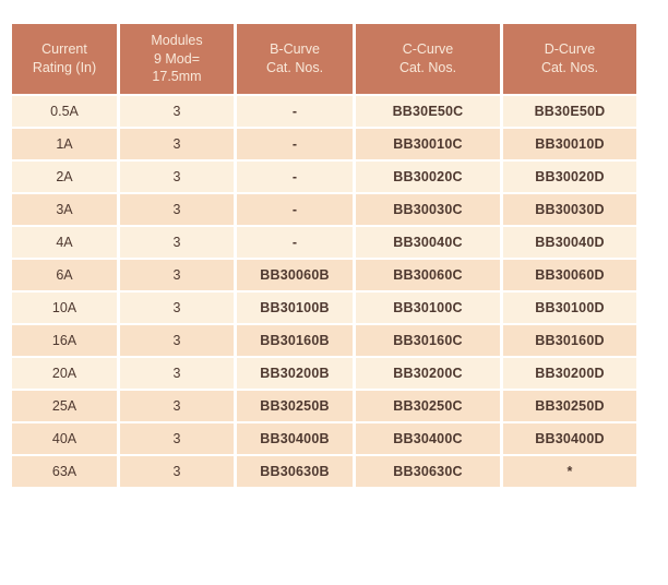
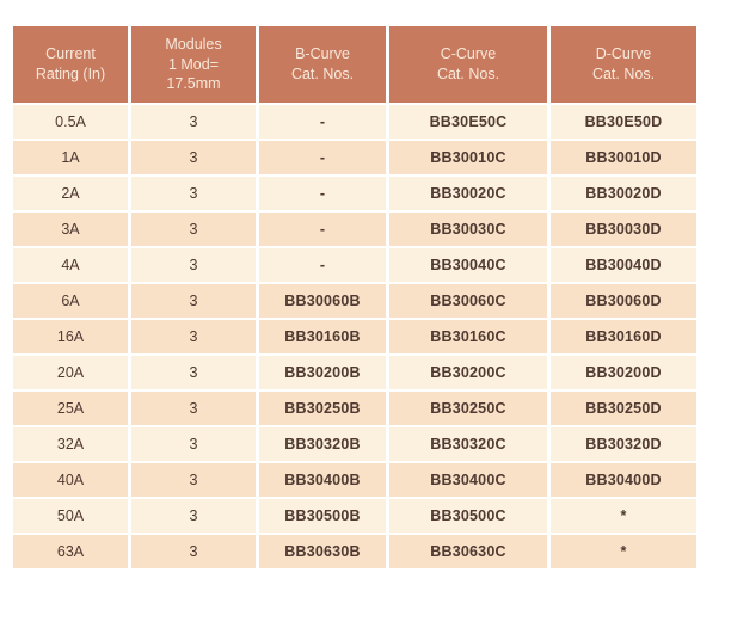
- Current Rating (In)	Modules 9 Mod= 17.5mm	B-Curve Cat. Nos.	C-Curve Cat. Nos.	D-Curve Cat. Nos.
+ Current Rating (In)	Modules 1 Mod= 17.5mm	B-Curve Cat. Nos.	C-Curve Cat. Nos.	D-Curve Cat. Nos.
  0.5A	3	-	BB30E50C	BB30E50D
  1A	3	-	BB30010C	BB30010D
  2A	3	-	BB30020C	BB30020D
  3A	3	-	BB30030C	BB30030D
  4A	3	-	BB30040C	BB30040D
  6A	3	BB30060B	BB30060C	BB30060D
- 10A	3	BB30100B	BB30100C	BB30100D
  16A	3	BB30160B	BB30160C	BB30160D
  20A	3	BB30200B	BB30200C	BB30200D
  25A	3	BB30250B	BB30250C	BB30250D
+ 32A	3	BB30320B	BB30320C	BB30320D
  40A	3	BB30400B	BB30400C	BB30400D
+ 50A	3	BB30500B	BB30500C	*
  63A	3	BB30630B	BB30630C	*
